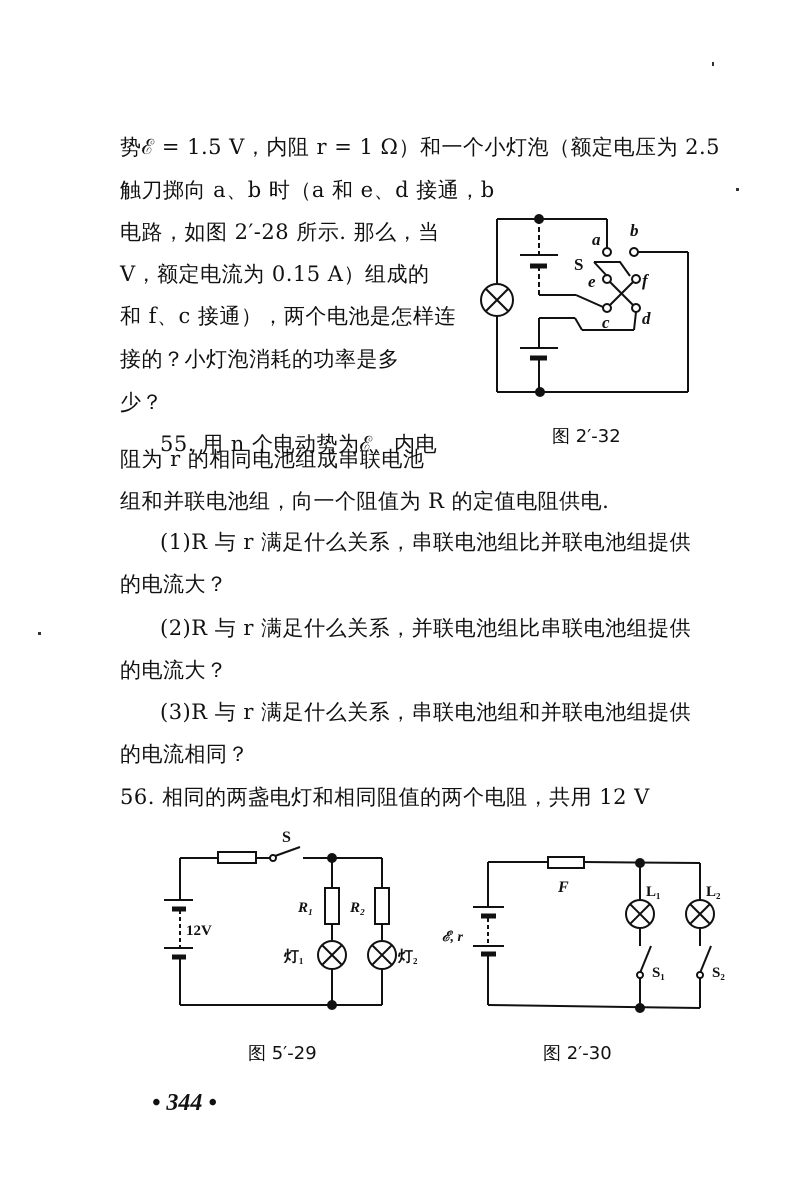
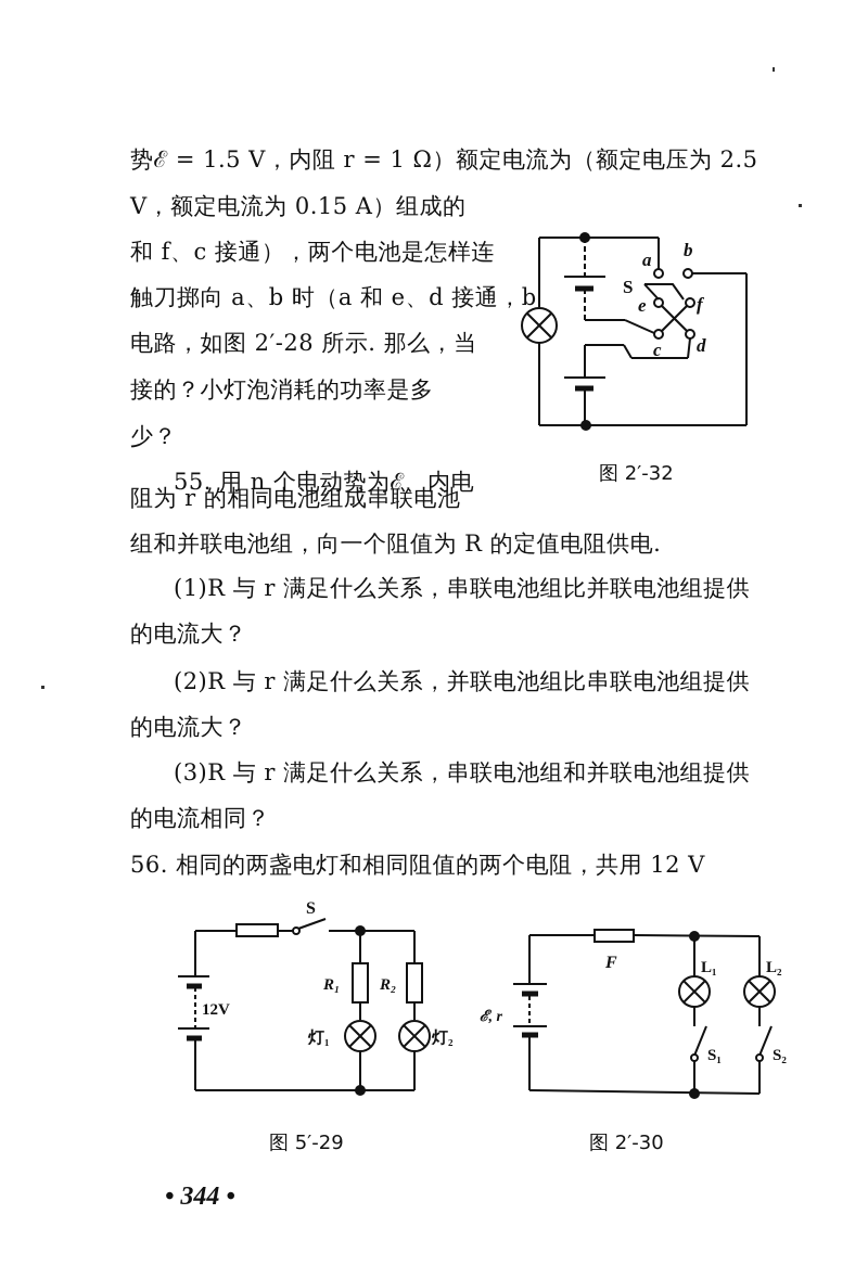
- 势ℰ = 1.5 V，内阻 r = 1 Ω）和一个小灯泡（额定电压为 2.5
+ 势ℰ = 1.5 V，内阻 r = 1 Ω）额定电流为（额定电压为 2.5
- 触刀掷向 a、b 时（a 和 e、d 接通，b
+ V，额定电流为 0.15 A）组成的
- 电路，如图 2′-28 所示. 那么，当
+ 和 f、c 接通），两个电池是怎样连
- V，额定电流为 0.15 A）组成的
+ 触刀掷向 a、b 时（a 和 e、d 接通，b
- 和 f、c 接通），两个电池是怎样连
+ 电路，如图 2′-28 所示. 那么，当
  接的？小灯泡消耗的功率是多
  少？
  55. 用 n 个电动势为ℰ、内电
  阻为 r 的相同电池组成串联电池
  组和并联电池组，向一个阻值为 R 的定值电阻供电.
  (1)R 与 r 满足什么关系，串联电池组比并联电池组提供
  的电流大？
  (2)R 与 r 满足什么关系，并联电池组比串联电池组提供
  的电流大？
  (3)R 与 r 满足什么关系，串联电池组和并联电池组提供
  的电流相同？
  56. 相同的两盏电灯和相同阻值的两个电阻，共用 12 V
  a
  b
  S
  e
  f
  c
  d
  图 2′-32
  S
  12V
  R₁
  R₂
  灯₁
  灯₂
  图 5′-29
  F
  ℰ, r
  L₁
  L₂
  S₁
  S₂
  图 2′-30
  • 344 •
